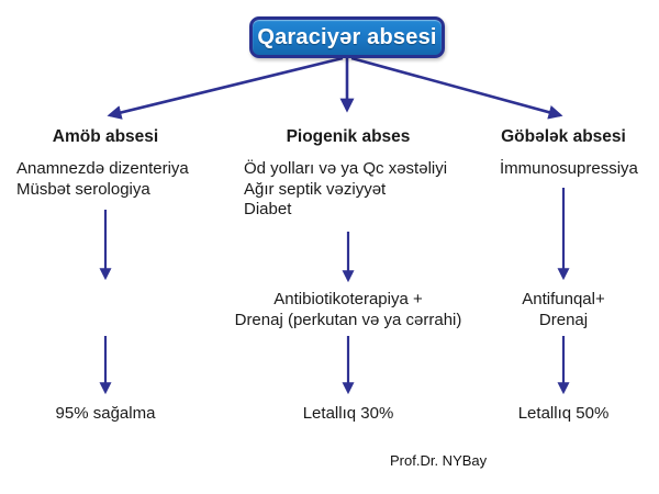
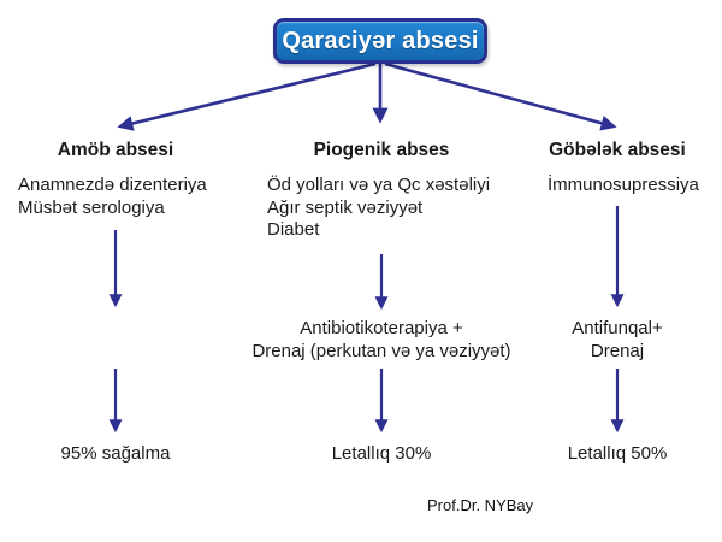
  Qaraciyər absesi
  Amöb absesi
  Piogenik abses
  Göbələk absesi
  Anamnezdə dizenteriya
  Müsbət serologiya
  Öd yolları və ya Qc xəstəliyi
  Ağır septik vəziyyət
  Diabet
  İmmunosupressiya
  Antibiotikoterapiya +
- Drenaj (perkutan və ya cərrahi)
+ Drenaj (perkutan və ya vəziyyət)
  Antifunqal+
  Drenaj
  95% sağalma
  Letallıq 30%
  Letallıq 50%
  Prof.Dr. NYBay
